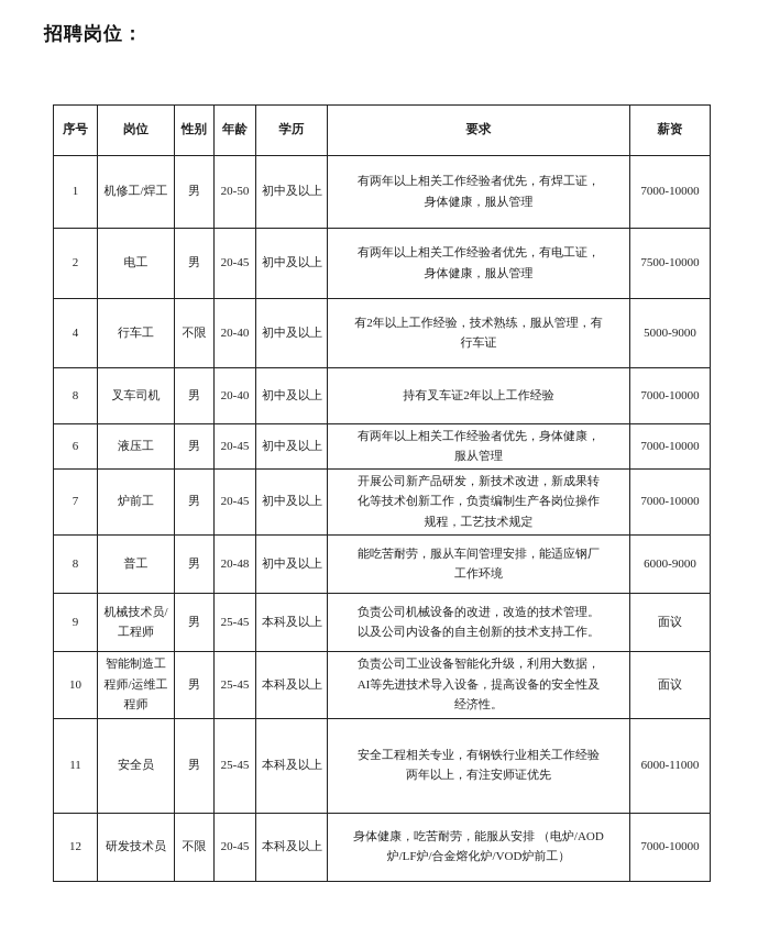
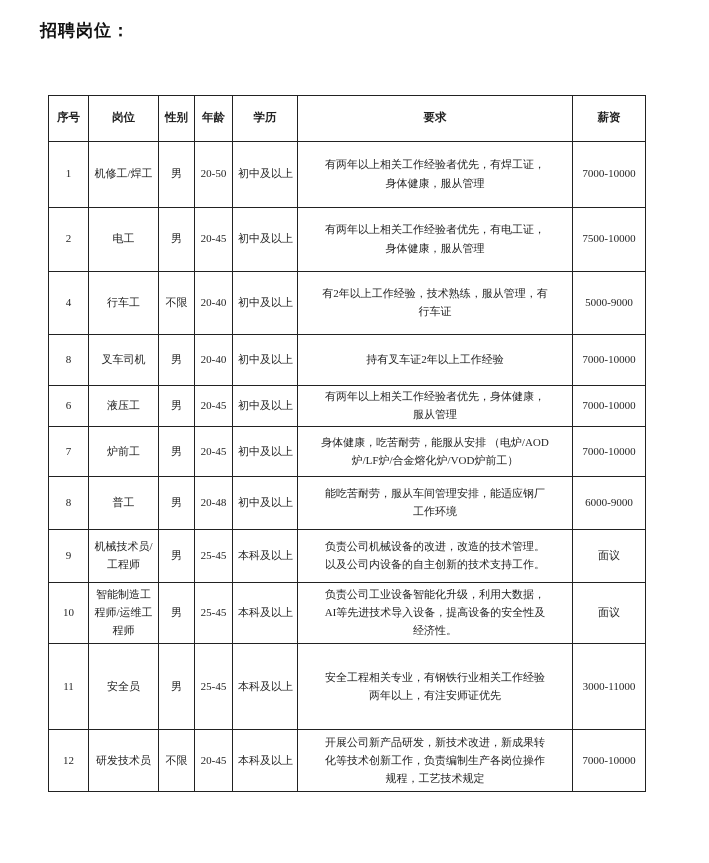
  招聘岗位：
  序号	岗位	性别	年龄	学历	要求	薪资
  1	机修工/焊工	男	20-50	初中及以上	有两年以上相关工作经验者优先，有焊工证， 身体健康，服从管理	7000-10000
  2	电工	男	20-45	初中及以上	有两年以上相关工作经验者优先，有电工证， 身体健康，服从管理	7500-10000
  4	行车工	不限	20-40	初中及以上	有2年以上工作经验，技术熟练，服从管理，有 行车证	5000-9000
  8	叉车司机	男	20-40	初中及以上	持有叉车证2年以上工作经验	7000-10000
  6	液压工	男	20-45	初中及以上	有两年以上相关工作经验者优先，身体健康， 服从管理	7000-10000
- 7	炉前工	男	20-45	初中及以上	开展公司新产品研发，新技术改进，新成果转 化等技术创新工作，负责编制生产各岗位操作 规程，工艺技术规定	7000-10000
+ 7	炉前工	男	20-45	初中及以上	身体健康，吃苦耐劳，能服从安排 （电炉/AOD 炉/LF炉/合金熔化炉/VOD炉前工）	7000-10000
  8	普工	男	20-48	初中及以上	能吃苦耐劳，服从车间管理安排，能适应钢厂 工作环境	6000-9000
  9	机械技术员/ 工程师	男	25-45	本科及以上	负责公司机械设备的改进，改造的技术管理。 以及公司内设备的自主创新的技术支持工作。	面议
  10	智能制造工 程师/运维工 程师	男	25-45	本科及以上	负责公司工业设备智能化升级，利用大数据， AI等先进技术导入设备，提高设备的安全性及 经济性。	面议
- 11	安全员	男	25-45	本科及以上	安全工程相关专业，有钢铁行业相关工作经验 两年以上，有注安师证优先	6000-11000
+ 11	安全员	男	25-45	本科及以上	安全工程相关专业，有钢铁行业相关工作经验 两年以上，有注安师证优先	3000-11000
- 12	研发技术员	不限	20-45	本科及以上	身体健康，吃苦耐劳，能服从安排 （电炉/AOD 炉/LF炉/合金熔化炉/VOD炉前工）	7000-10000
+ 12	研发技术员	不限	20-45	本科及以上	开展公司新产品研发，新技术改进，新成果转 化等技术创新工作，负责编制生产各岗位操作 规程，工艺技术规定	7000-10000
